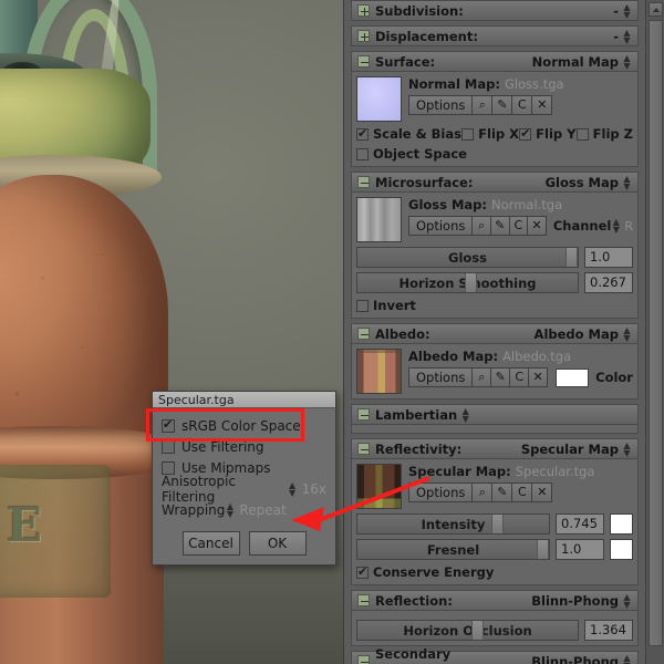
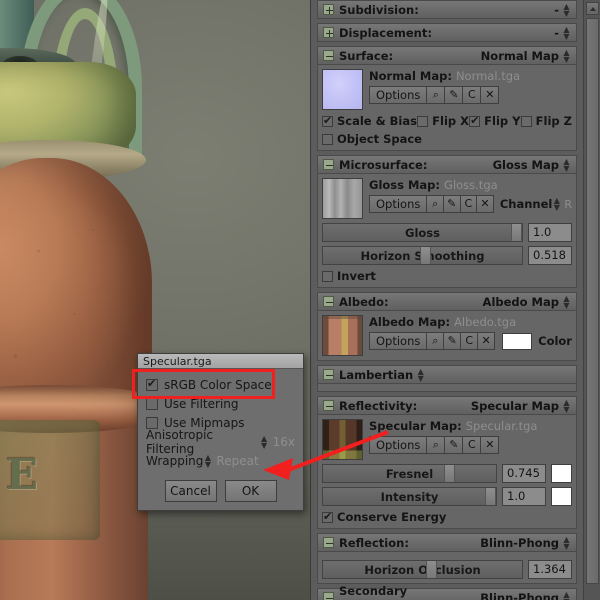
  E
  Subdivision:
  -
  ▲
  ▼
  Displacement:
  -
  ▲
  ▼
  Surface:
  Normal Map
  ▲
  ▼
- Normal Map: Gloss.tga
+ Normal Map: Normal.tga
  Options
  ⌕
  ✎
  C
  ✕
  Scale & Bias
  Flip X
  Flip Y
  Flip Z
  Object Space
  Microsurface:
  Gloss Map
  ▲
  ▼
- Gloss Map: Normal.tga
+ Gloss Map: Gloss.tga
  Options
  ⌕
  ✎
  C
  ✕
  Channel
  ▲
  ▼
  R
  Gloss
  1.0
  Horizon Soothing
- 0.267
+ 0.518
  Invert
  Albedo:
  Albedo Map
  ▲
  ▼
  Albedo Map: Albedo.tga
  Options
  ⌕
  ✎
  C
  ✕
  Color
  Lambertian
  ▲
  ▼
  Reflectivity:
  Specular Map
  ▲
  ▼
  Specular Map: Specular.tga
  Options
  ⌕
  ✎
  C
  ✕
- Intensity
+ Fresnel
  0.745
- Fresnel
+ Intensity
  1.0
  Conserve Energy
  Reflection:
  Blinn-Phong
  ▲
  ▼
  Horizon Oclusion
  1.364
  Blinn-Phong
  ▲
  Specular.tga
  sRGB Color Space
  Use Filtering
  Use Mipmaps
  Anisotropic Filtering
  ▲
  ▼
  16x
  Wrapping
  ▲
  ▼
  Repeat
  Cancel
  OK
